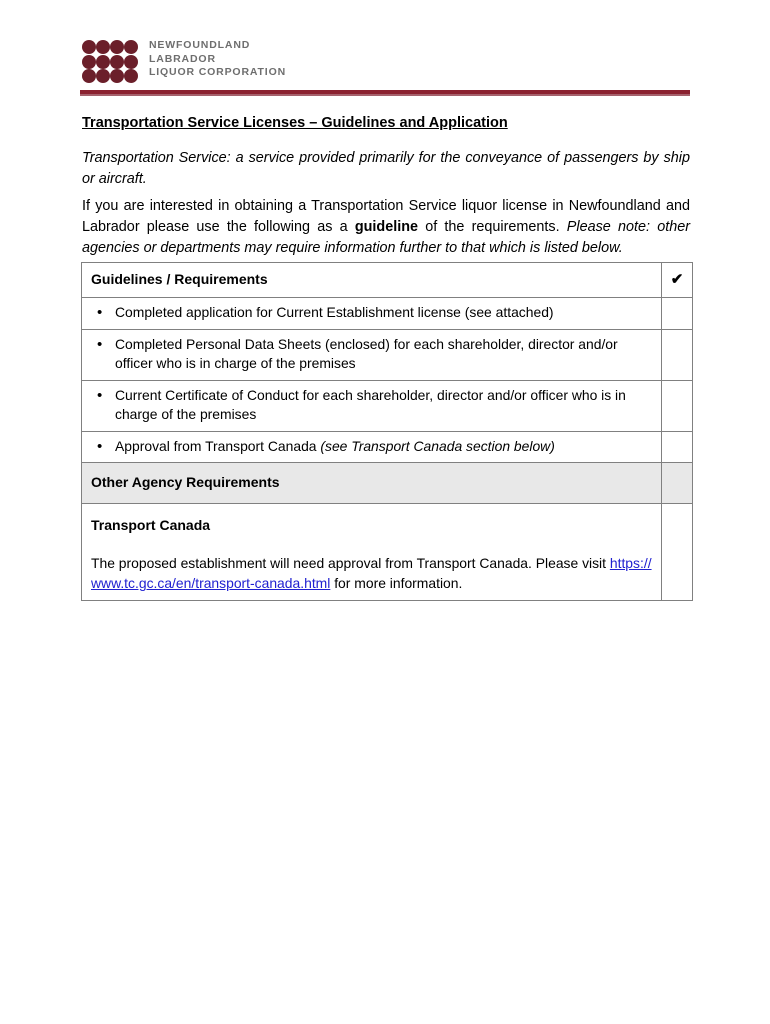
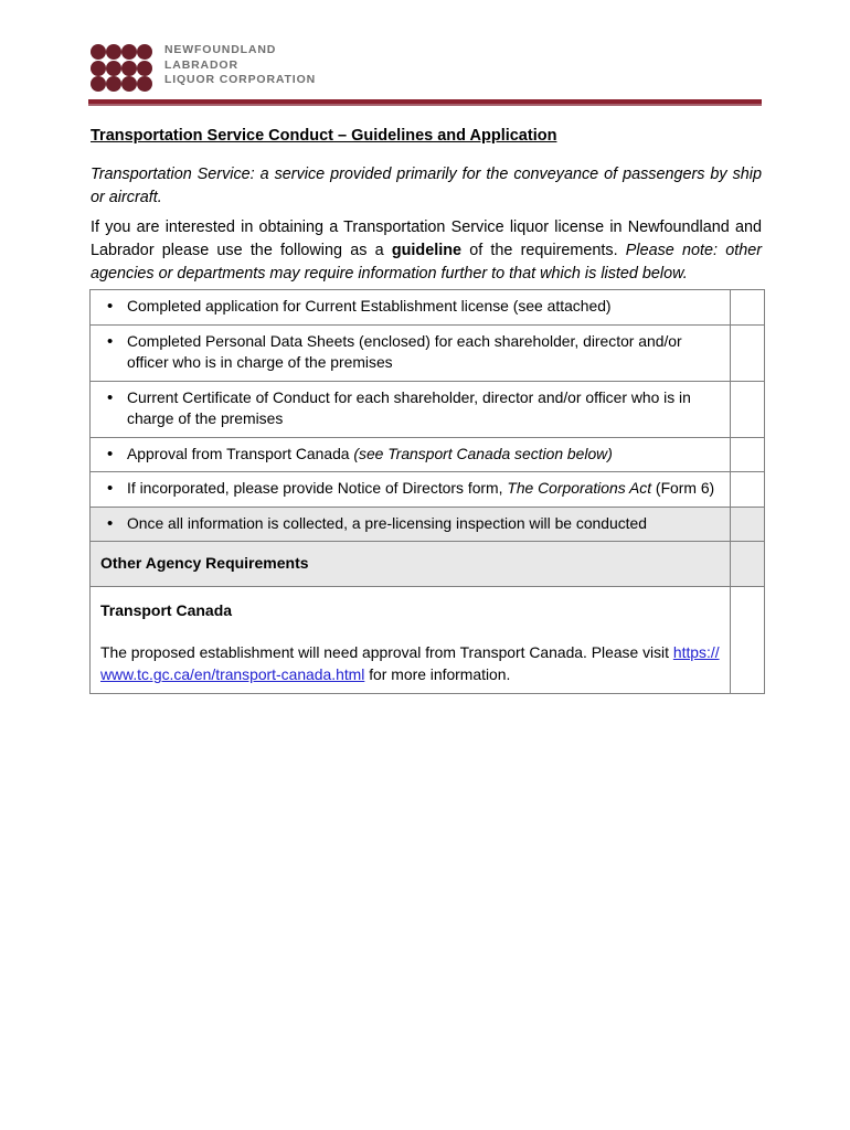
  NEWFOUNDLAND
  LABRADOR
  LIQUOR CORPORATION
- Transportation Service Licenses – Guidelines and Application
+ Transportation Service Conduct – Guidelines and Application
  Transportation Service: a service provided primarily for the conveyance of passengers by ship or aircraft.
  If you are interested in obtaining a Transportation Service liquor license in Newfoundland and Labrador please use the following as a guideline of the requirements. Please note: other agencies or departments may require information further to that which is listed below.
- Guidelines / Requirements	✔
  • Completed application for Current Establishment license (see attached)
  • Completed Personal Data Sheets (enclosed) for each shareholder, director and/or officer who is in charge of the premises
  • Current Certificate of Conduct for each shareholder, director and/or officer who is in charge of the premises
  • Approval from Transport Canada (see Transport Canada section below)
+ • If incorporated, please provide Notice of Directors form, The Corporations Act (Form 6)
+ • Once all information is collected, a pre-licensing inspection will be conducted
  Other Agency Requirements
  Transport Canada The proposed establishment will need approval from Transport Canada. Please visit https://www.tc.gc.ca/en/transport-canada.html for more information.
